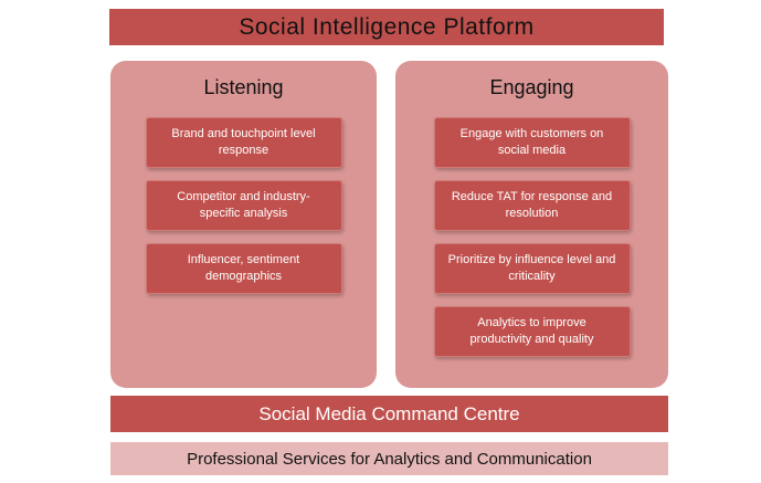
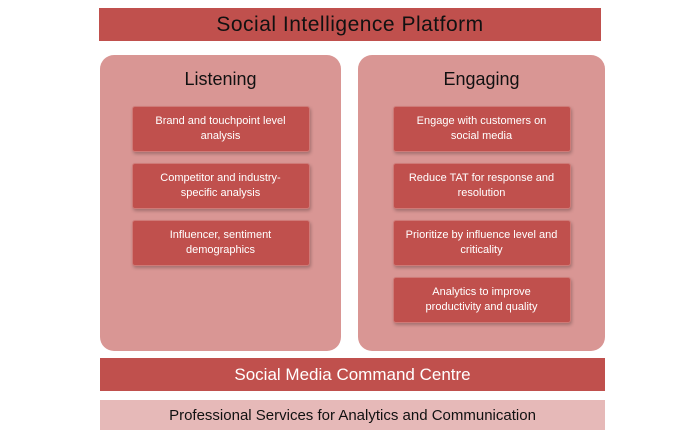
  Social Intelligence Platform
  Listening
- Brand and touchpoint level response
+ Brand and touchpoint level analysis
  Competitor and industry-specific analysis
  Influencer, sentiment demographics
  Engaging
  Engage with customers on social media
  Reduce TAT for response and resolution
  Prioritize by influence level and criticality
  Analytics to improve productivity and quality
  Social Media Command Centre
  Professional Services for Analytics and Communication
